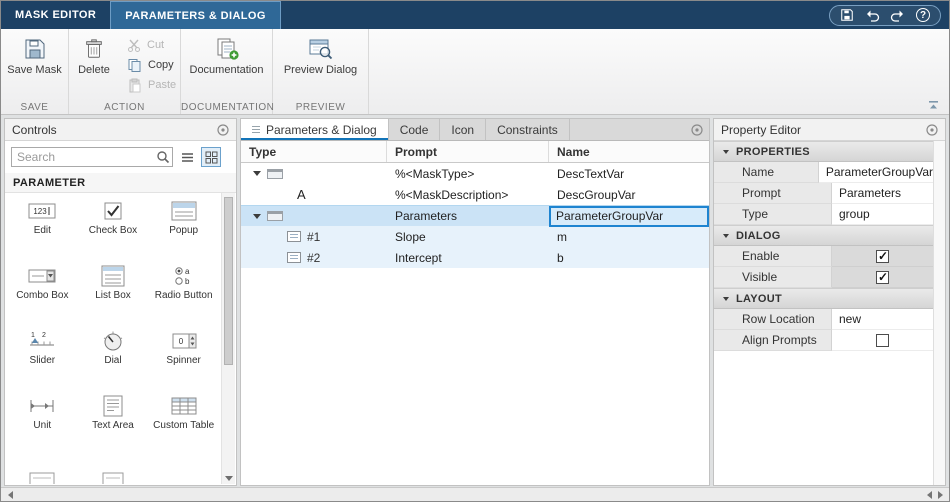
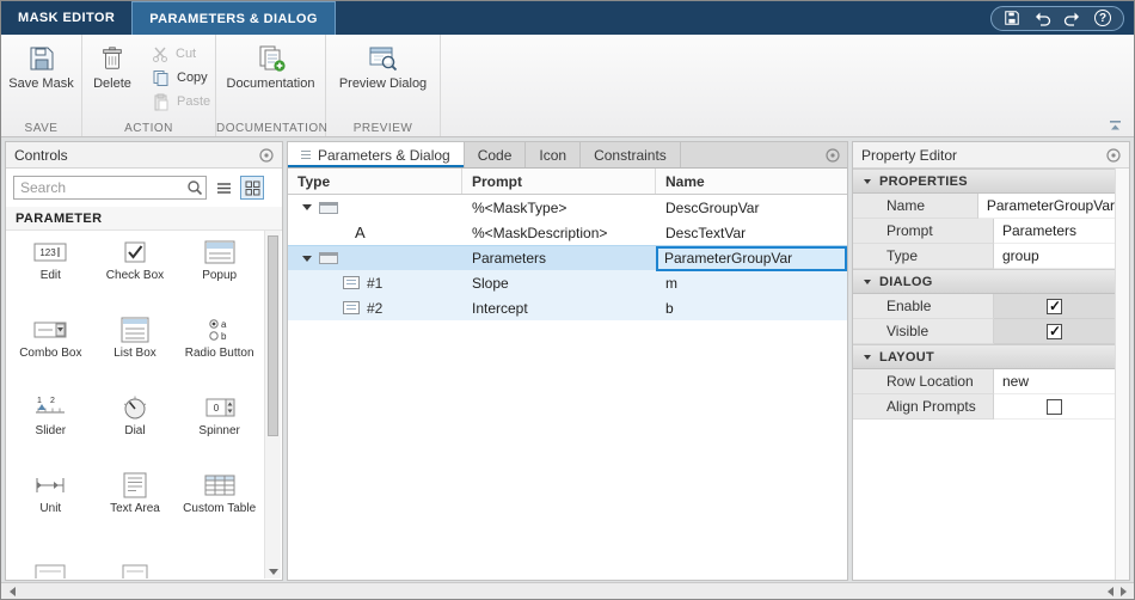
  MASK EDITOR
  PARAMETERS & DIALOG
  ?
  Save Mask
  SAVE
  Delete
  Cut
  Copy
  Paste
  ACTION
  Documentation
  DOCUMENTATION
  Preview Dialog
  PREVIEW
  Controls
  Search
  PARAMETER
  123
  Edit
  Check Box
  Popup
  Combo Box
  List Box
  a
  b
  Radio Button
  Slider
  Dial
  0
  Spinner
  Unit
  Text Area
  Custom Table
  Parameters & Dialog
  Code
  Icon
  Constraints
  Type
  Prompt
  Name
  %<MaskType>
- DescTextVar
+ DescGroupVar
  A
  %<MaskDescription>
- DescGroupVar
+ DescTextVar
  Parameters
  ParameterGroupVar
  #1
  Slope
  m
  #2
  Intercept
  b
  Property Editor
  PROPERTIES
  Name
  ParameterGroupVar
  Prompt
  Parameters
  Type
  group
  DIALOG
  Enable
  Visible
  LAYOUT
  Row Location
  new
  Align Prompts
